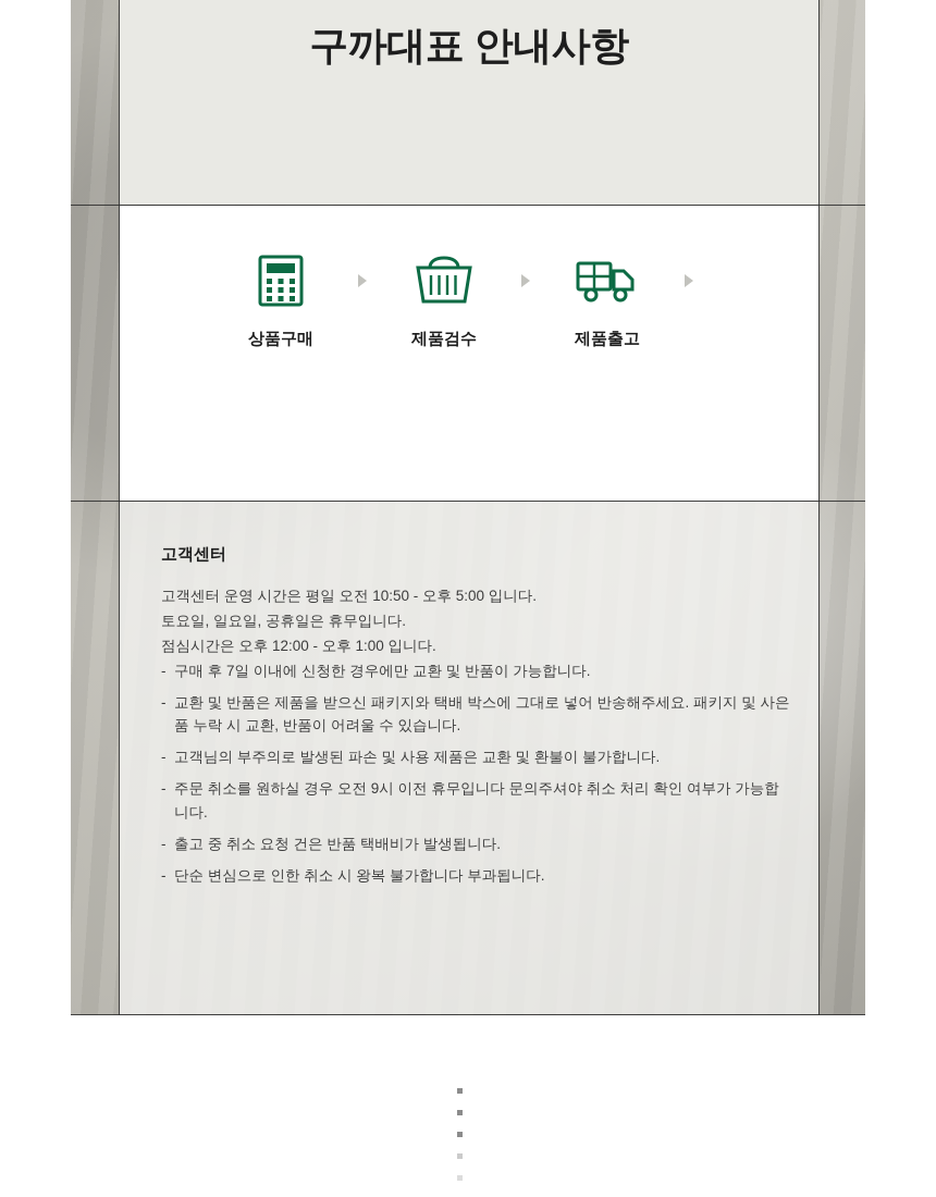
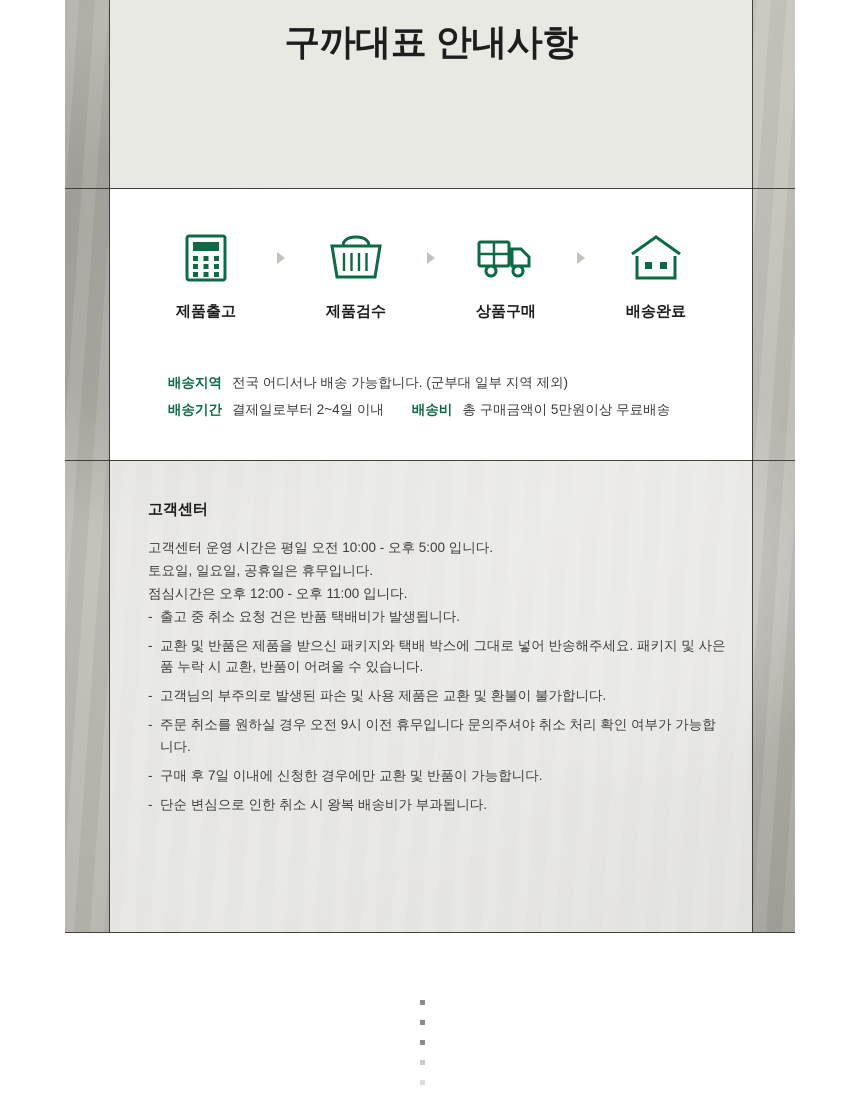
  구까대표 안내사항
- 상품구매
+ 제품출고
  제품검수
- 제품출고
+ 상품구매
+ 배송완료
+ 배송지역
+ 전국 어디서나 배송 가능합니다. (군부대 일부 지역 제외)
+ 배송기간
+ 결제일로부터 2~4일 이내
+ 배송비
+ 총 구매금액이 5만원이상 무료배송
  고객센터
- 고객센터 운영 시간은 평일 오전 10:50 - 오후 5:00 입니다.
+ 고객센터 운영 시간은 평일 오전 10:00 - 오후 5:00 입니다.
  토요일, 일요일, 공휴일은 휴무입니다.
- 점심시간은 오후 12:00 - 오후 1:00 입니다.
+ 점심시간은 오후 12:00 - 오후 11:00 입니다.
  -
- 구매 후 7일 이내에 신청한 경우에만 교환 및 반품이 가능합니다.
+ 출고 중 취소 요청 건은 반품 택배비가 발생됩니다.
  -
  교환 및 반품은 제품을 받으신 패키지와 택배 박스에 그대로 넣어 반송해주세요. 패키지 및 사은품 누락 시 교환, 반품이 어려울 수 있습니다.
  -
  고객님의 부주의로 발생된 파손 및 사용 제품은 교환 및 환불이 불가합니다.
  -
  주문 취소를 원하실 경우 오전 9시 이전 휴무입니다 문의주셔야 취소 처리 확인 여부가 가능합니다.
  -
- 출고 중 취소 요청 건은 반품 택배비가 발생됩니다.
+ 구매 후 7일 이내에 신청한 경우에만 교환 및 반품이 가능합니다.
  -
- 단순 변심으로 인한 취소 시 왕복 불가합니다 부과됩니다.
+ 단순 변심으로 인한 취소 시 왕복 배송비가 부과됩니다.
